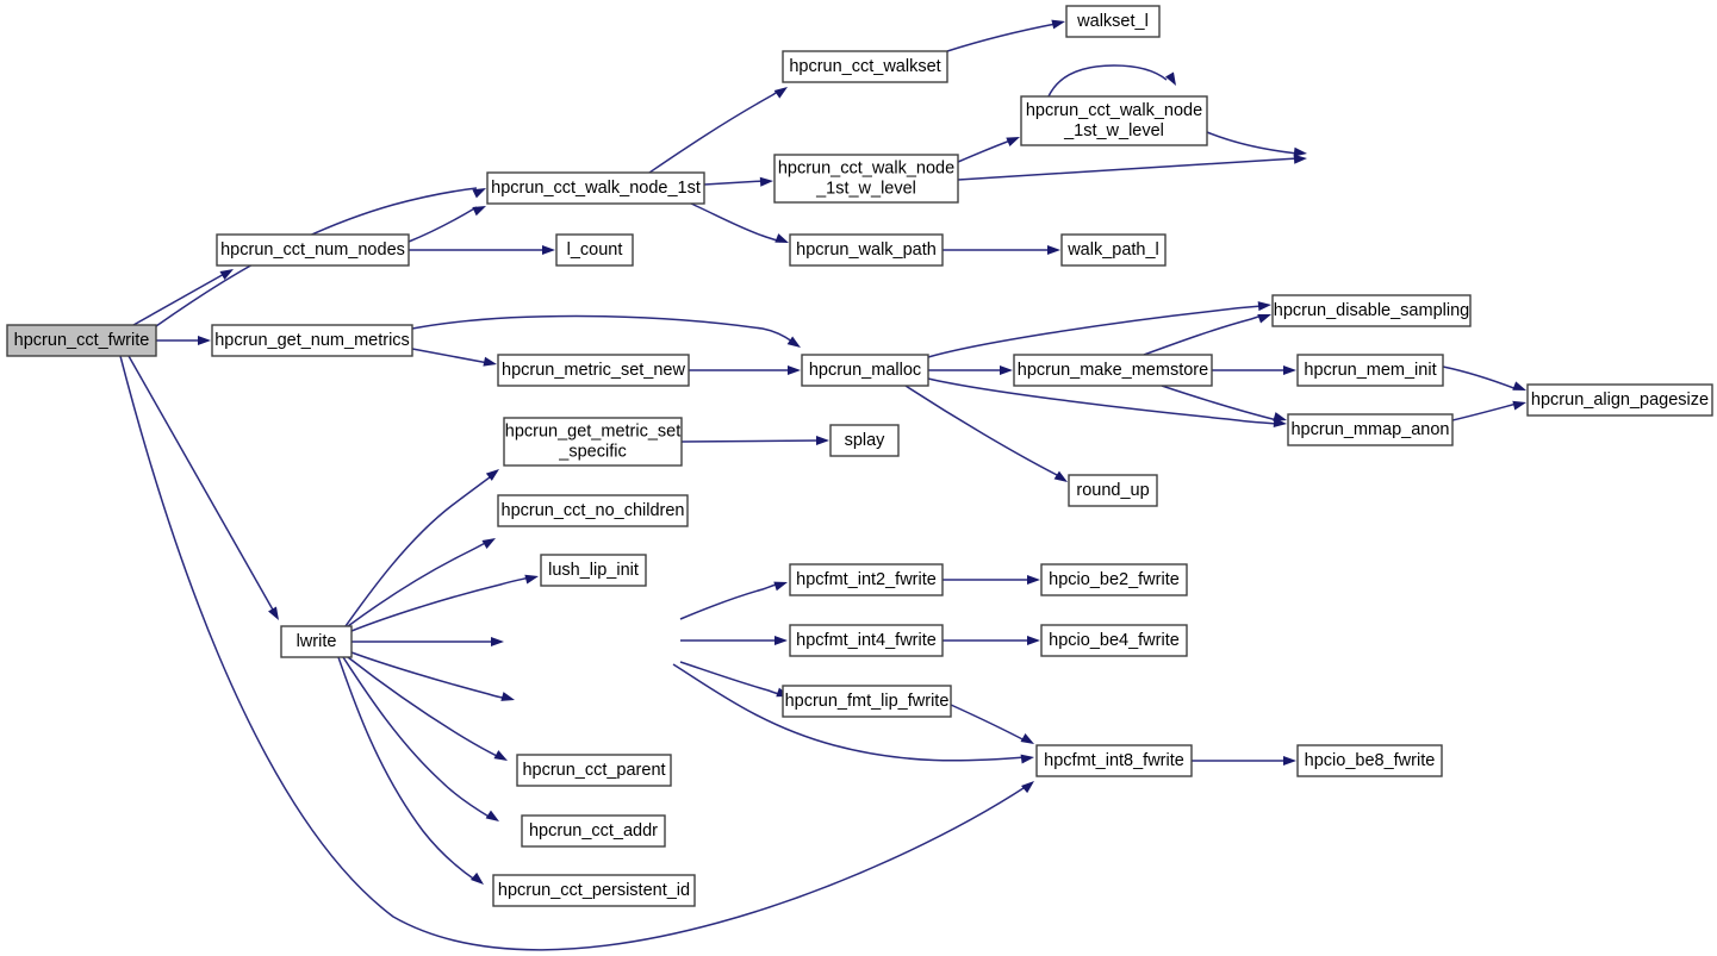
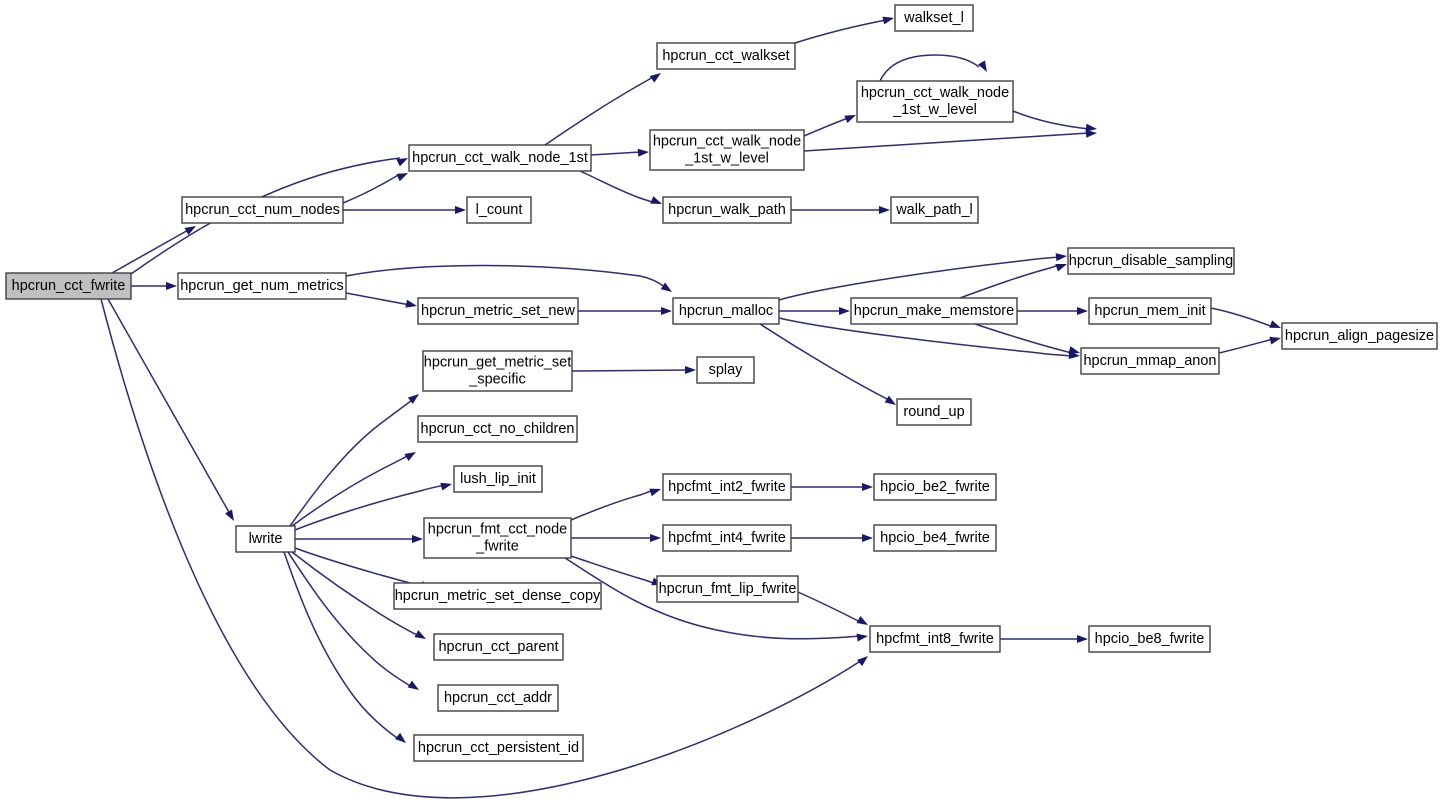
  hpcrun_cct_fwrite
  hpcrun_cct_num_nodes
  hpcrun_get_num_metrics
  lwrite
  hpcrun_cct_walk_node_1st
  l_count
  hpcrun_metric_set_new
  hpcrun_get_metric_set
  _specific
  hpcrun_cct_no_children
  lush_lip_init
+ hpcrun_fmt_cct_node
+ _fwrite
+ hpcrun_metric_set_dense_copy
  hpcrun_cct_parent
  hpcrun_cct_addr
  hpcrun_cct_persistent_id
  hpcrun_cct_walkset
  hpcrun_cct_walk_node
  _1st_w_level
  hpcrun_walk_path
  hpcrun_malloc
  splay
  round_up
  hpcfmt_int2_fwrite
  hpcfmt_int4_fwrite
  hpcrun_fmt_lip_fwrite
  walkset_l
  hpcrun_cct_walk_node
  _1st_w_level
  walk_path_l
  hpcrun_disable_sampling
  hpcrun_make_memstore
  hpcrun_mem_init
  hpcrun_mmap_anon
  hpcrun_align_pagesize
  hpcio_be2_fwrite
  hpcio_be4_fwrite
  hpcfmt_int8_fwrite
  hpcio_be8_fwrite
